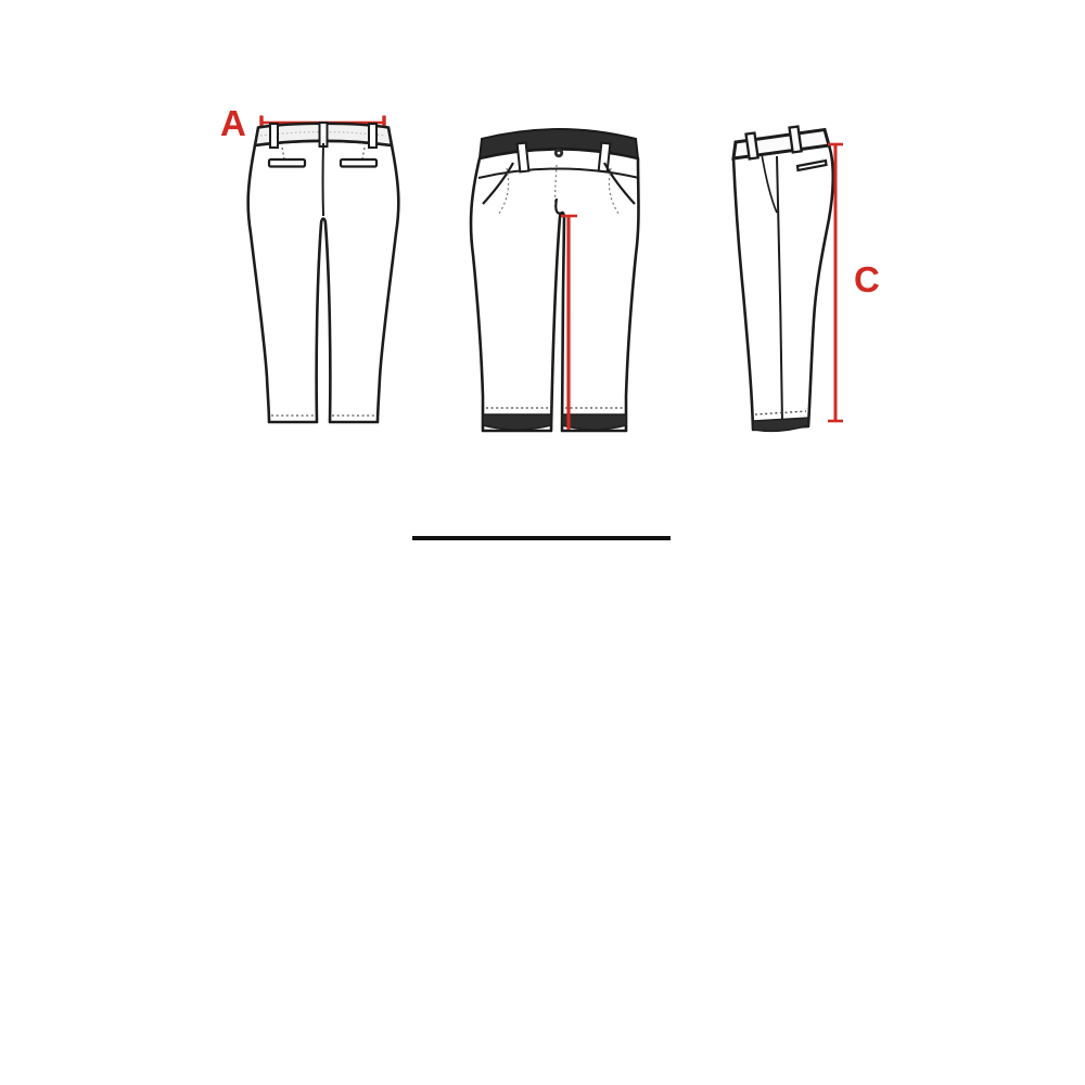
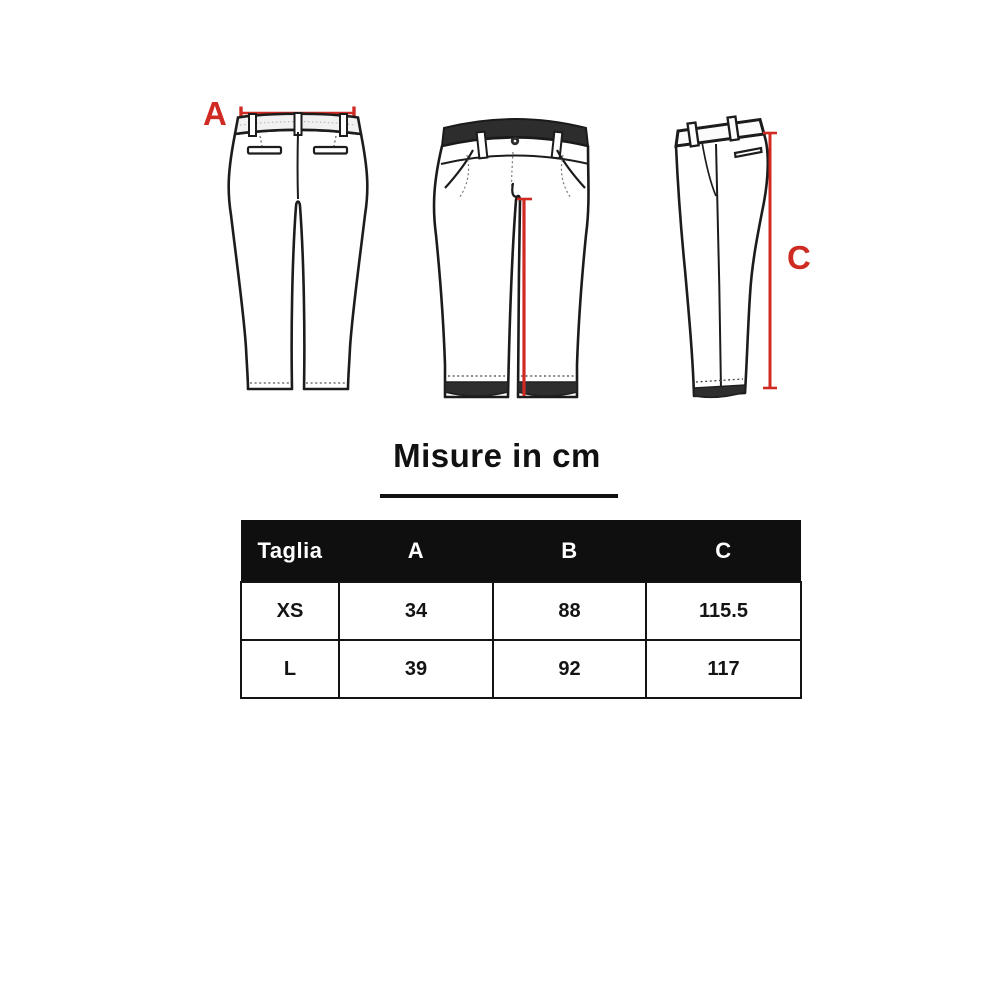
  A
  C
+ Misure in cm
+ Taglia	A	B	C
+ XS	34	88	115.5
+ L	39	92	117
